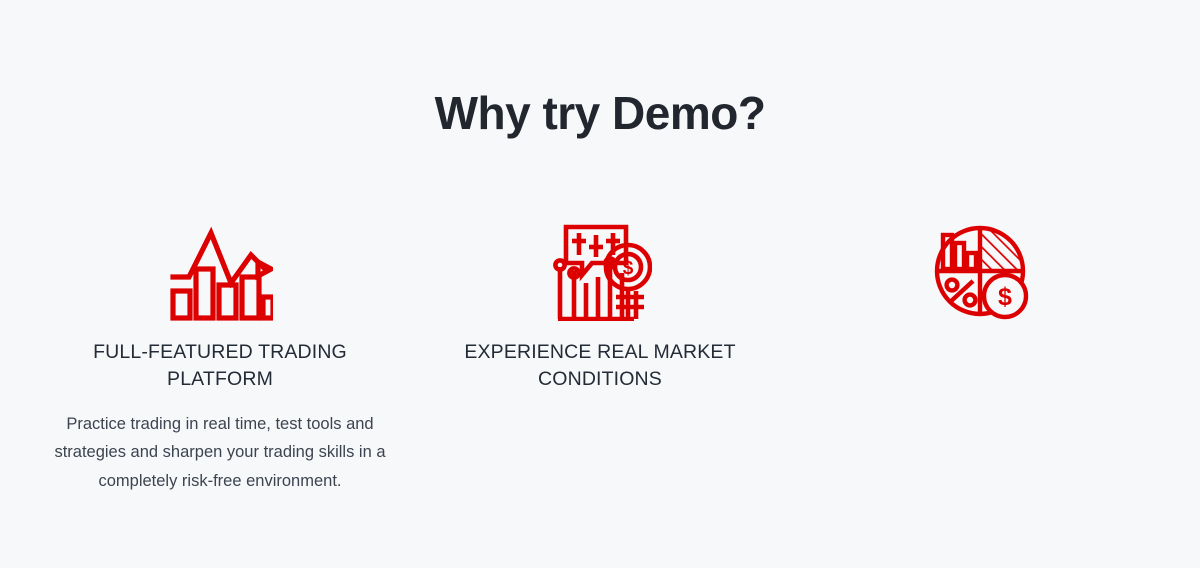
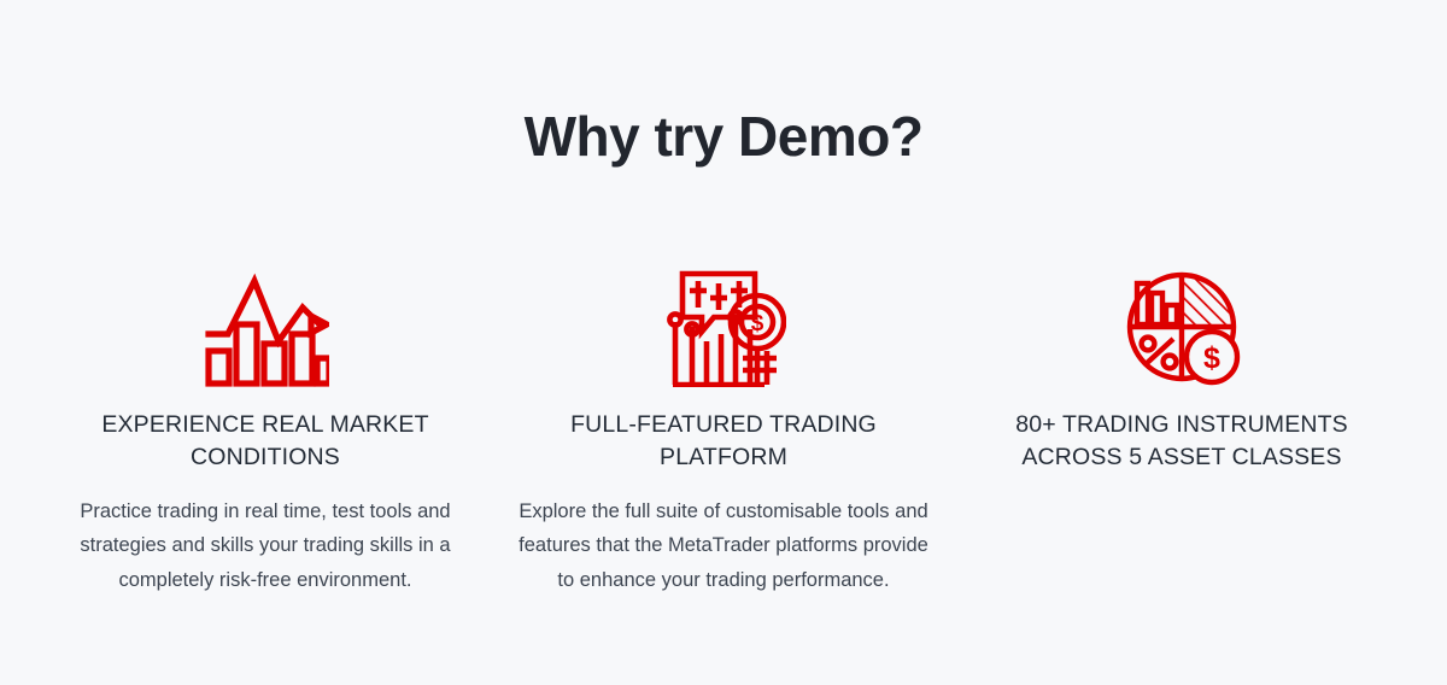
  Why try Demo?
- FULL-FEATURED TRADING PLATFORM
+ EXPERIENCE REAL MARKET CONDITIONS
- Practice trading in real time, test tools and strategies and sharpen your trading skills in a completely risk-free environment.
+ Practice trading in real time, test tools and strategies and skills your trading skills in a completely risk-free environment.
  $
- EXPERIENCE REAL MARKET CONDITIONS
+ FULL-FEATURED TRADING PLATFORM
+ Explore the full suite of customisable tools and features that the MetaTrader platforms provide to enhance your trading performance.
  $
+ 80+ TRADING INSTRUMENTS ACROSS 5 ASSET CLASSES
